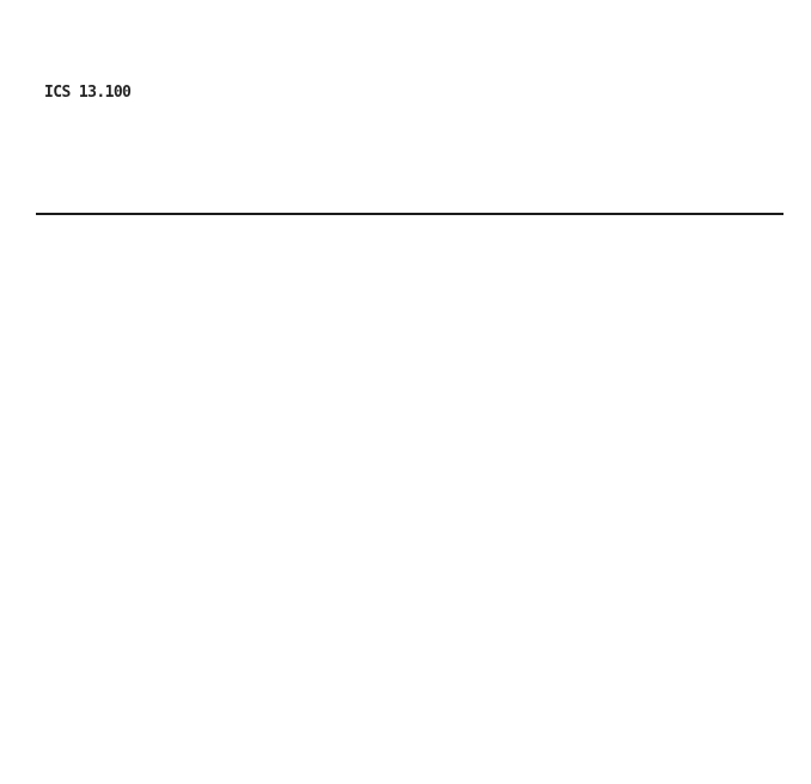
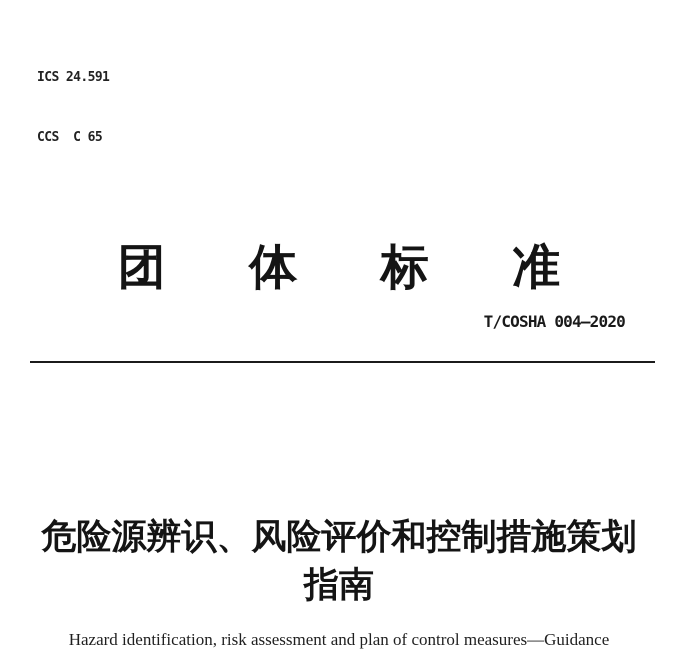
- ICS 13.100
+ ICS 24.591
+ CCS C 65
+ 团体标准
+ T/COSHA 004—2020
+ 危险源辨识、风险评价和控制措施策划
+ 指南
+ Hazard identification, risk assessment and plan of control measures—Guidance
